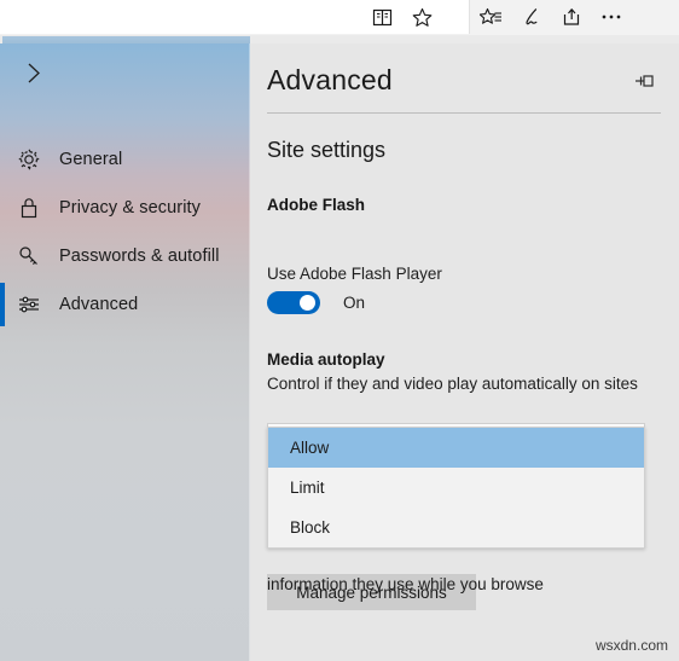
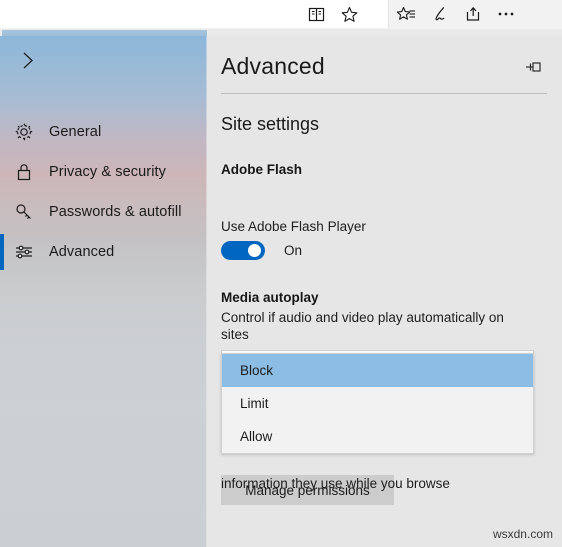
  General
  Privacy & security
  Passwords & autofill
  Advanced
  Advanced
  Site settings
  Adobe Flash
  Use Adobe Flash Player
  On
  Media autoplay
- Control if they and video play automatically on sites
+ Control if audio and video play automatically on sites
  information they use while you browse
- Allow
+ Block
  Limit
- Block
+ Allow
  Manage permissions
  wsxdn.com
